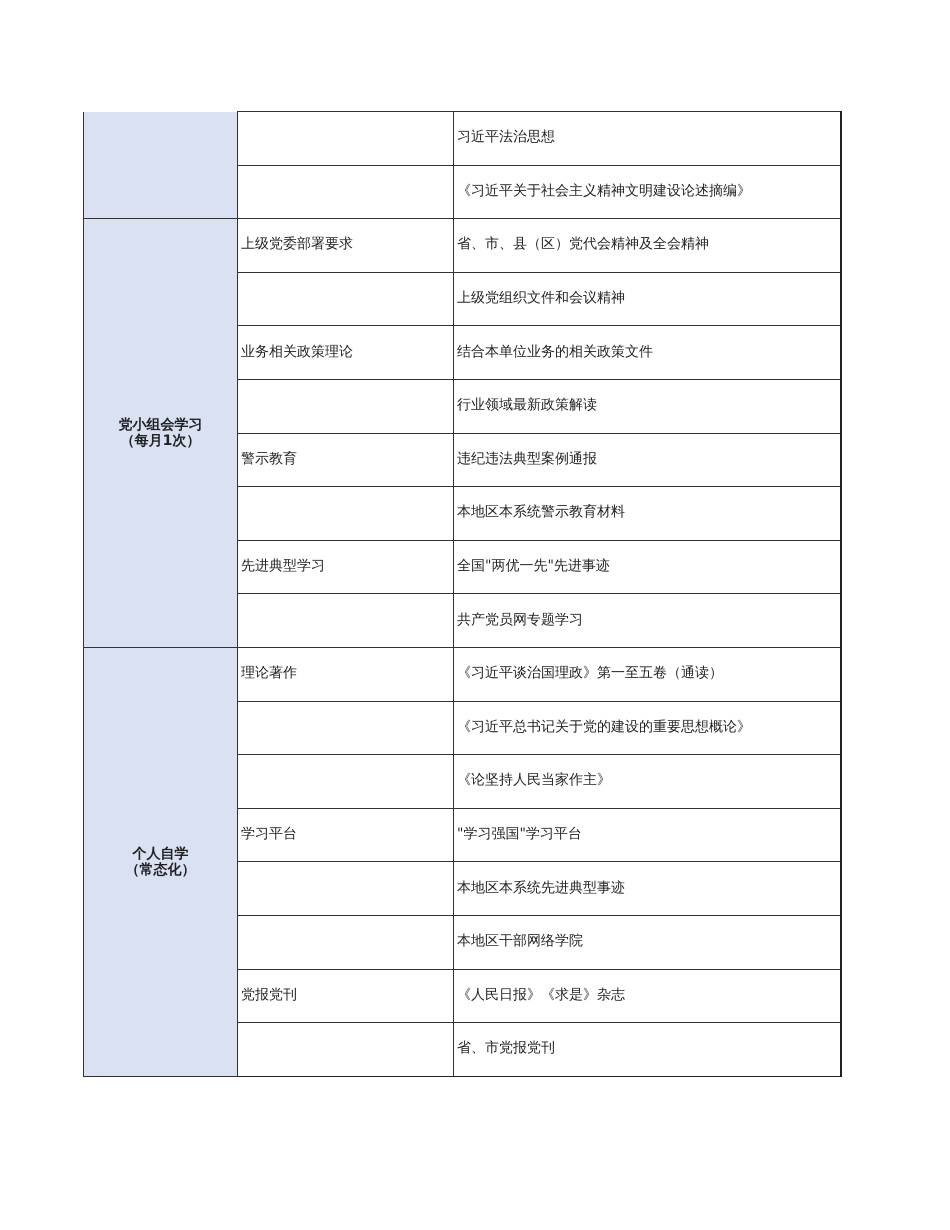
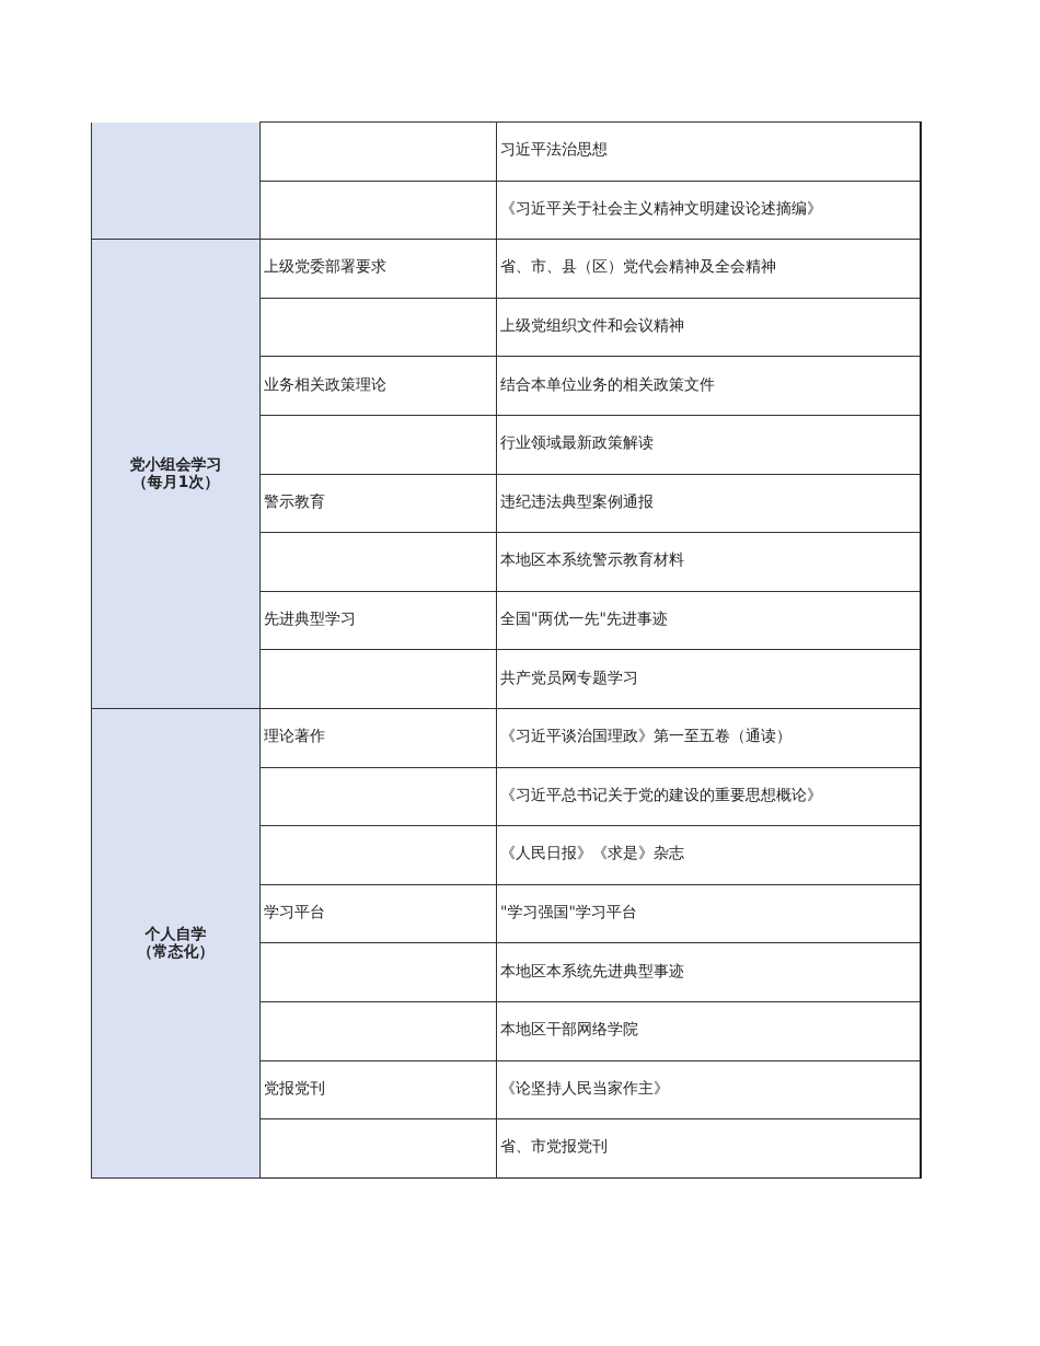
  		习近平法治思想
  	《习近平关于社会主义精神文明建设论述摘编》
  党小组会学习 （每月1次）	上级党委部署要求	省、市、县（区）党代会精神及全会精神
  	上级党组织文件和会议精神
  业务相关政策理论	结合本单位业务的相关政策文件
  	行业领域最新政策解读
  警示教育	违纪违法典型案例通报
  	本地区本系统警示教育材料
  先进典型学习	全国"两优一先"先进事迹
  	共产党员网专题学习
  个人自学 （常态化）	理论著作	《习近平谈治国理政》第一至五卷（通读）
  	《习近平总书记关于党的建设的重要思想概论》
- 	《论坚持人民当家作主》
+ 	《人民日报》《求是》杂志
  学习平台	"学习强国"学习平台
  	本地区本系统先进典型事迹
  	本地区干部网络学院
- 党报党刊	《人民日报》《求是》杂志
+ 党报党刊	《论坚持人民当家作主》
  	省、市党报党刊
